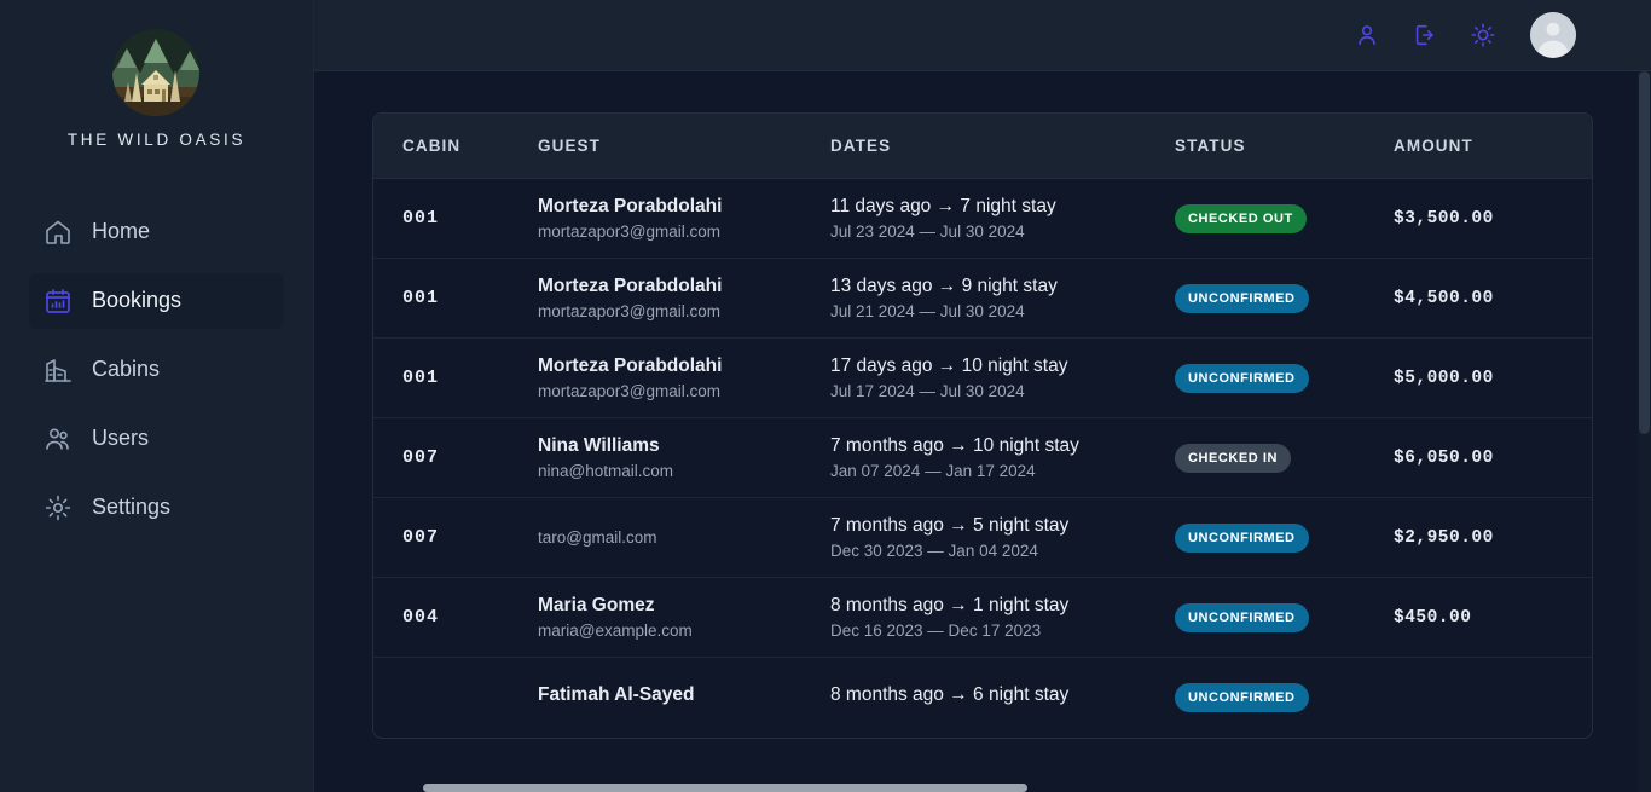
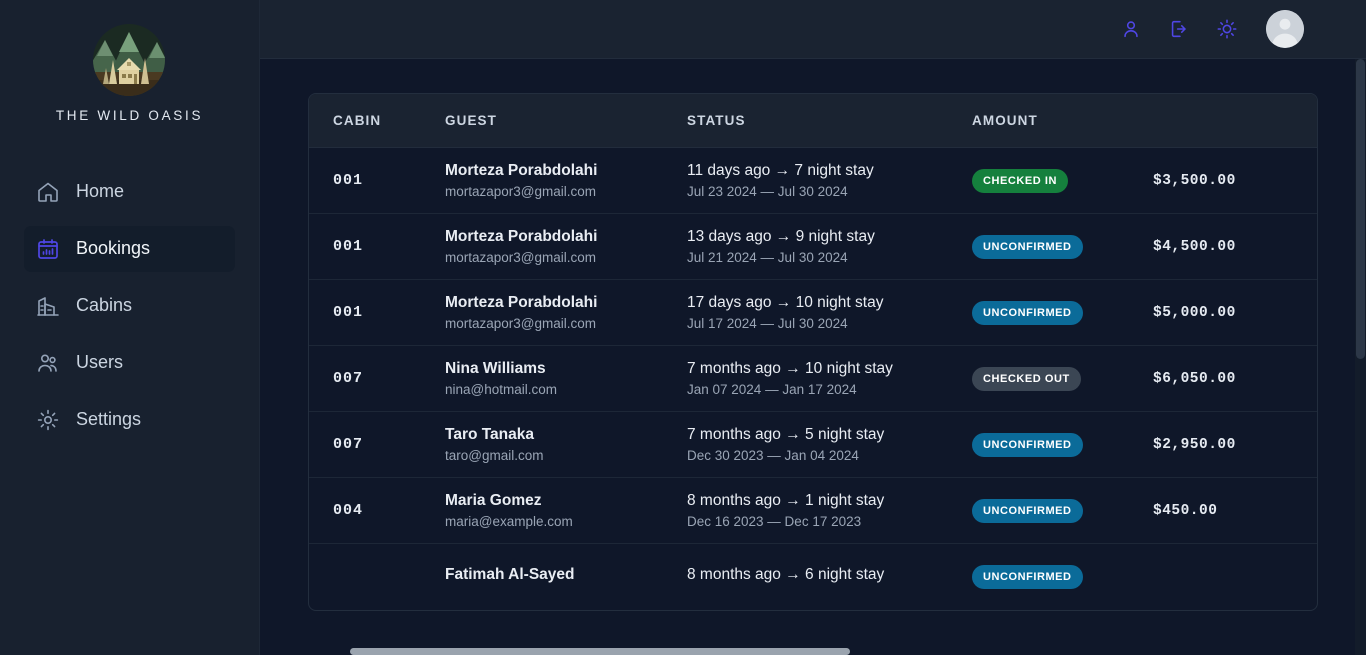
  THE WILD OASIS
  Home
  Bookings
  Cabins
  Users
  Settings
  CABIN
  GUEST
- DATES
  STATUS
  AMOUNT
  001
  Morteza Porabdolahi
  mortazapor3@gmail.com
  11 days ago → 7 night stay
  Jul 23 2024 — Jul 30 2024
- CHECKED OUT
+ CHECKED IN
  $3,500.00
  001
  Morteza Porabdolahi
  mortazapor3@gmail.com
  13 days ago → 9 night stay
  Jul 21 2024 — Jul 30 2024
  UNCONFIRMED
  $4,500.00
  001
  Morteza Porabdolahi
  mortazapor3@gmail.com
  17 days ago → 10 night stay
  Jul 17 2024 — Jul 30 2024
  UNCONFIRMED
  $5,000.00
  007
  Nina Williams
  nina@hotmail.com
  7 months ago → 10 night stay
  Jan 07 2024 — Jan 17 2024
- CHECKED IN
+ CHECKED OUT
  $6,050.00
  007
+ Taro Tanaka
  taro@gmail.com
  7 months ago → 5 night stay
  Dec 30 2023 — Jan 04 2024
  UNCONFIRMED
  $2,950.00
  004
  Maria Gomez
  maria@example.com
  8 months ago → 1 night stay
  Dec 16 2023 — Dec 17 2023
  UNCONFIRMED
  $450.00
  Fatimah Al-Sayed
  8 months ago → 6 night stay
  UNCONFIRMED
